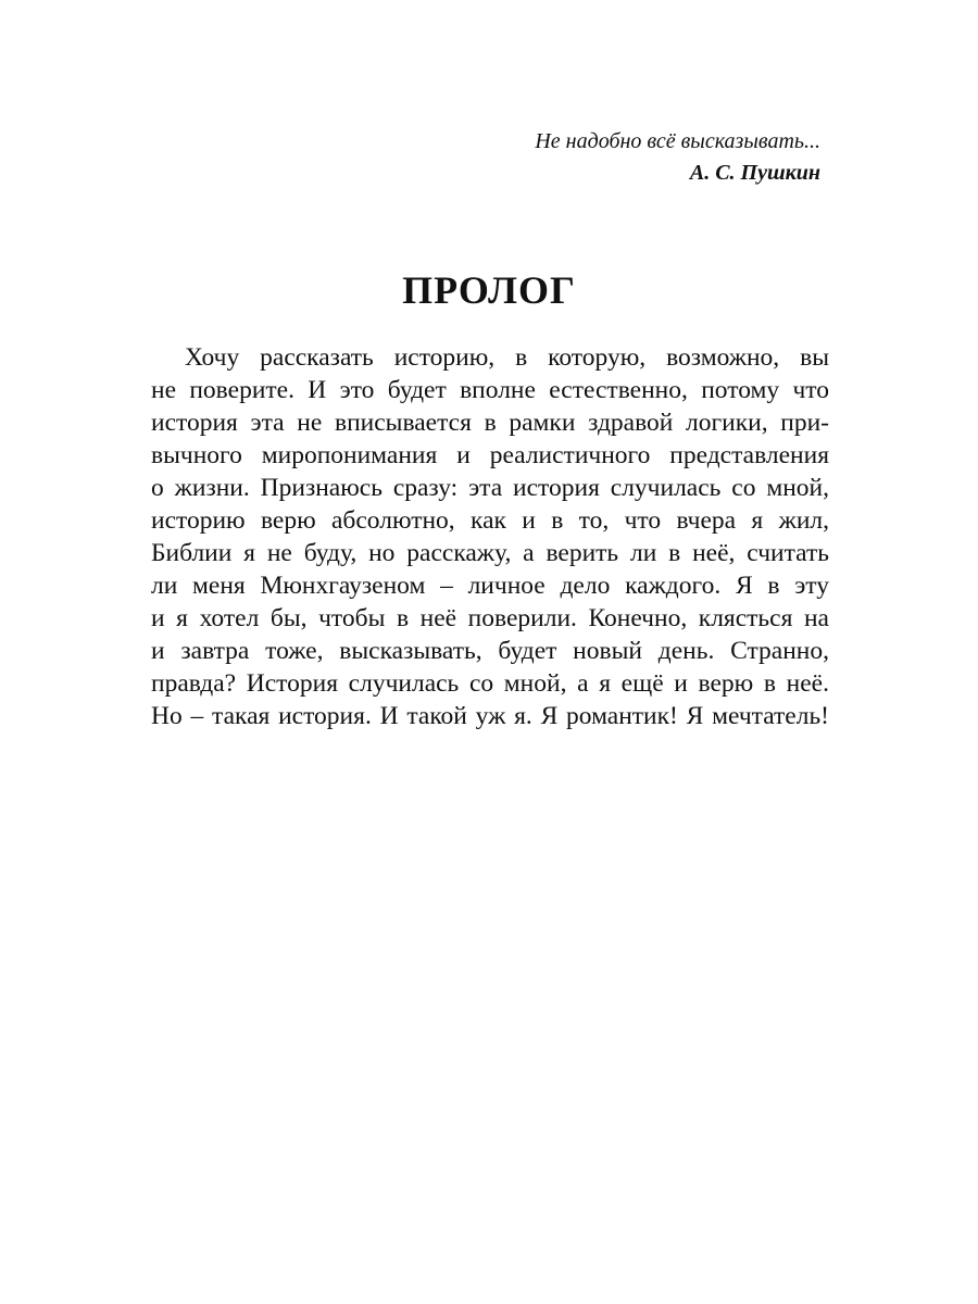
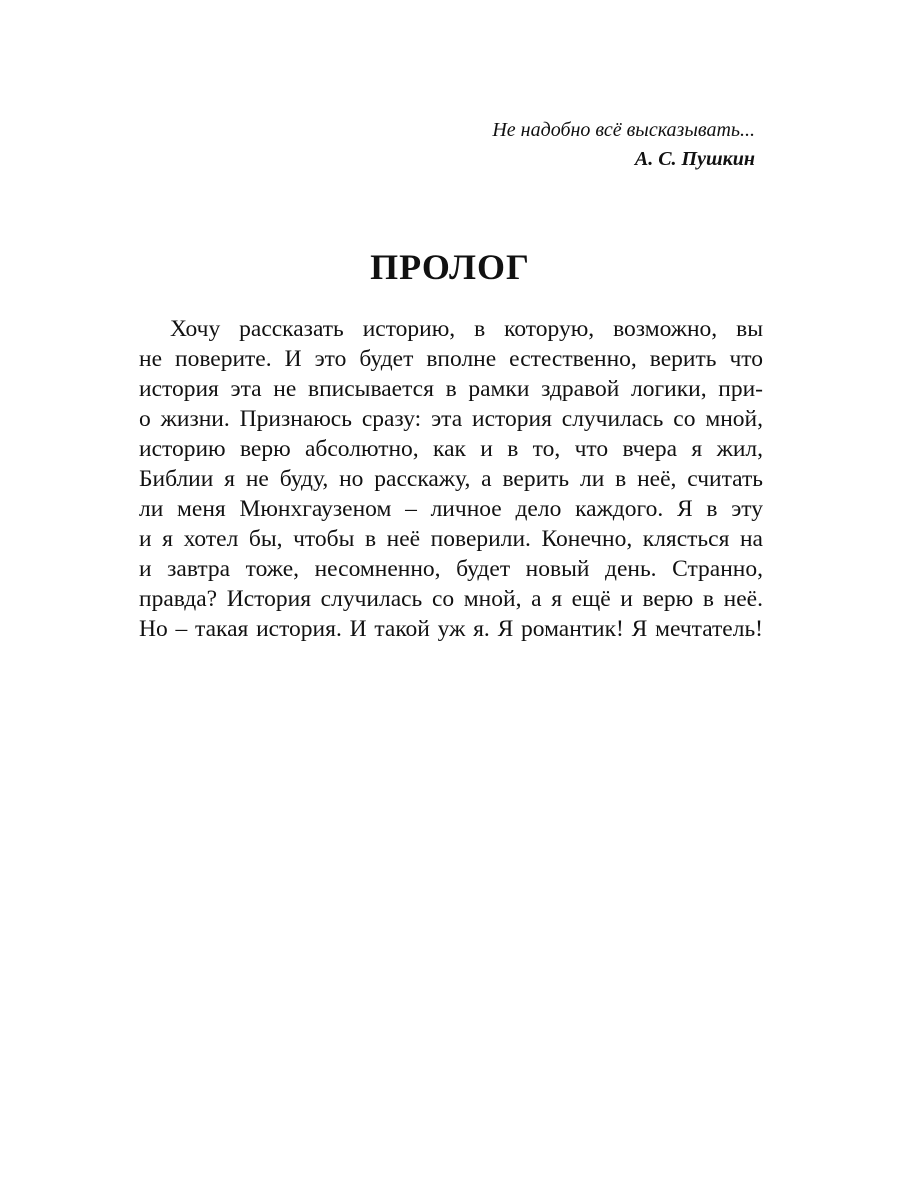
  Не надобно всё высказывать...
  А. С. Пушкин
  ПРОЛОГ
  Хочу рассказать историю, в которую, возможно, вы
- не поверите. И это будет вполне естественно, потому что
+ не поверите. И это будет вполне естественно, верить что
  история эта не вписывается в рамки здравой логики, при-
- вычного миропонимания и реалистичного представления
  о жизни. Признаюсь сразу: эта история случилась со мной,
  историю верю абсолютно, как и в то, что вчера я жил,
  Библии я не буду, но расскажу, а верить ли в неё, считать
  ли меня Мюнхгаузеном – личное дело каждого. Я в эту
  и я хотел бы, чтобы в неё поверили. Конечно, клясться на
- и завтра тоже, высказывать, будет новый день. Странно,
+ и завтра тоже, несомненно, будет новый день. Странно,
  правда? История случилась со мной, а я ещё и верю в неё.
  Но – такая история. И такой уж я. Я романтик! Я мечтатель!
